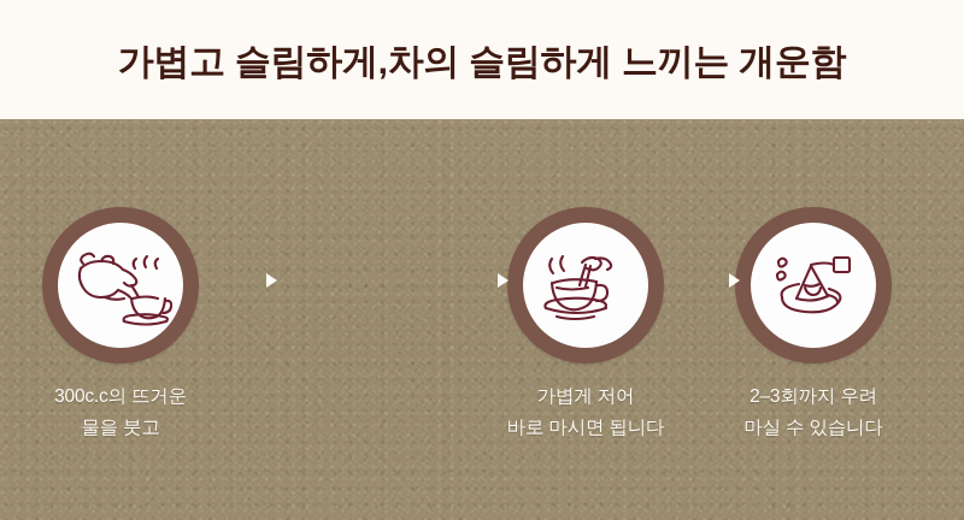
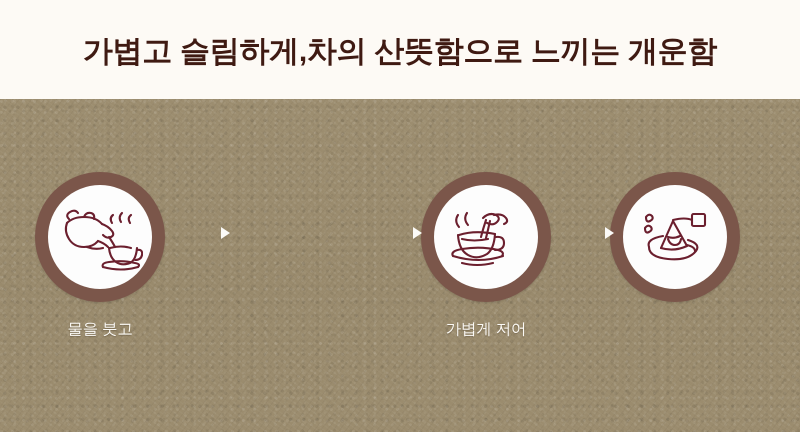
- 가볍고 슬림하게,차의 슬림하게 느끼는 개운함
+ 가볍고 슬림하게,차의 산뜻함으로 느끼는 개운함
- 300c.c의 뜨거운
  물을 붓고
  가볍게 저어
- 바로 마시면 됩니다
- 2–3회까지 우려
- 마실 수 있습니다
